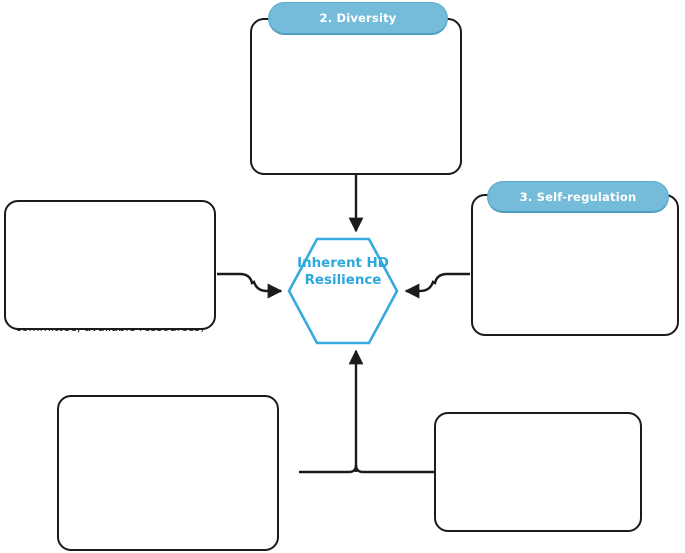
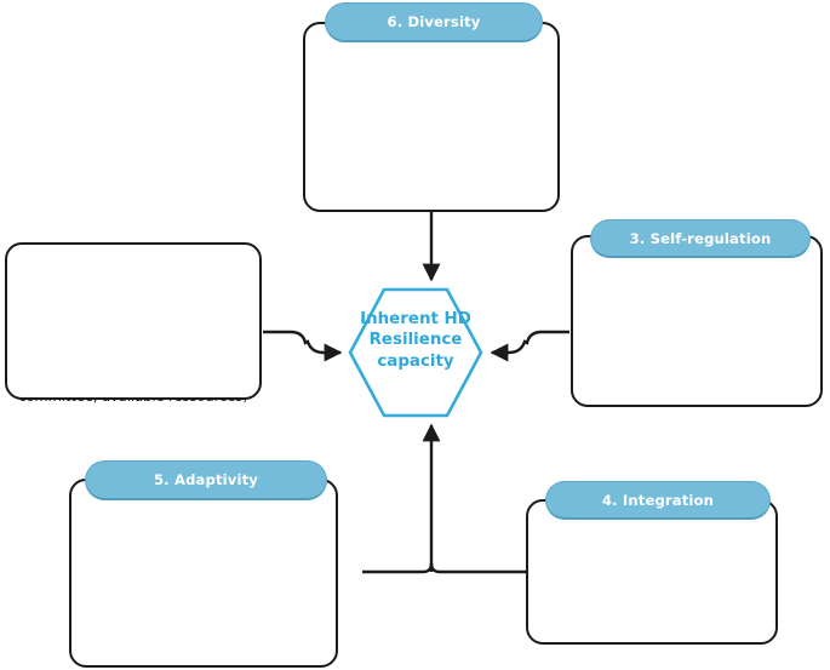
  Inherent HD
  Resilience
+ capacity
- 2. Diversity
+ 6. Diversity
  3. Self-regulation
+ 5. Adaptivity
+ 4. Integration
